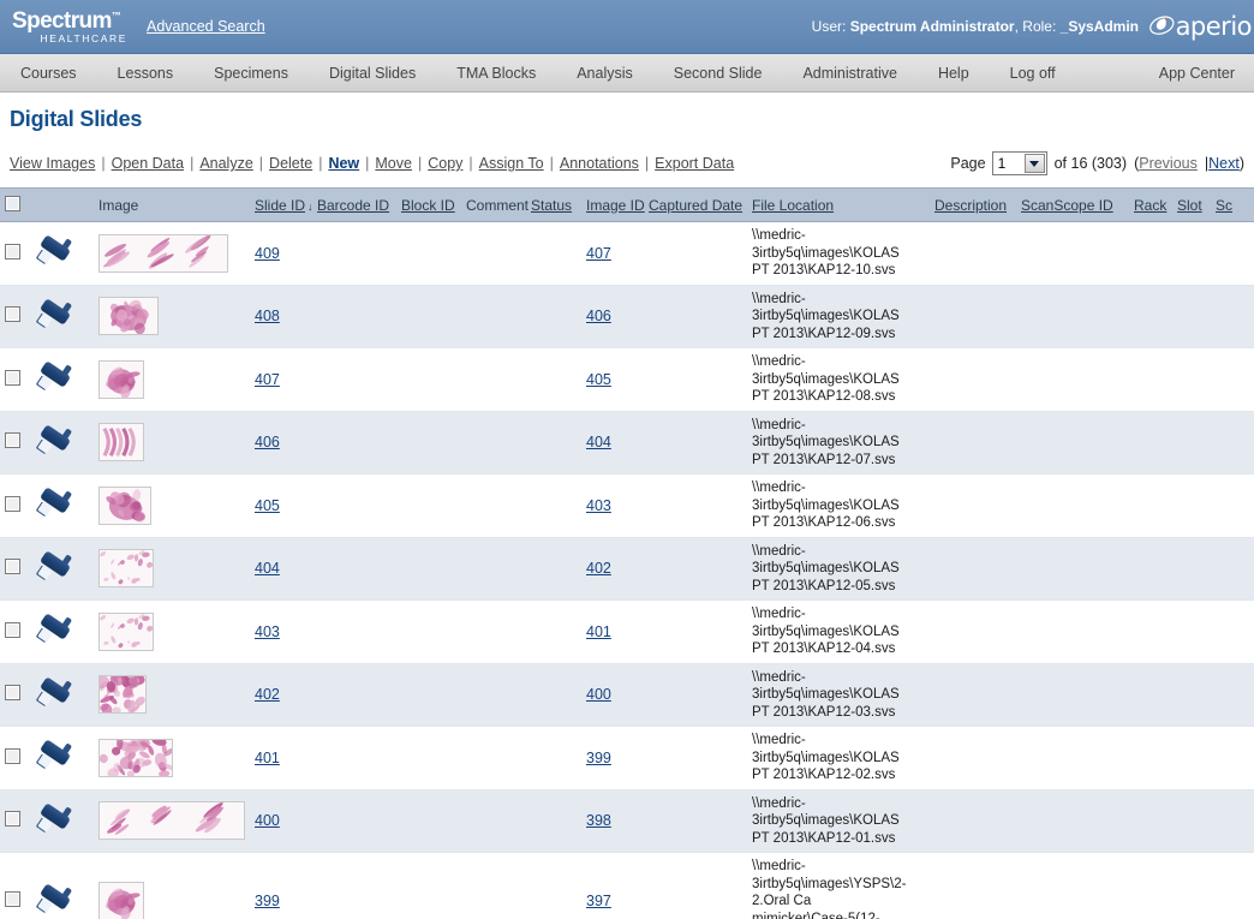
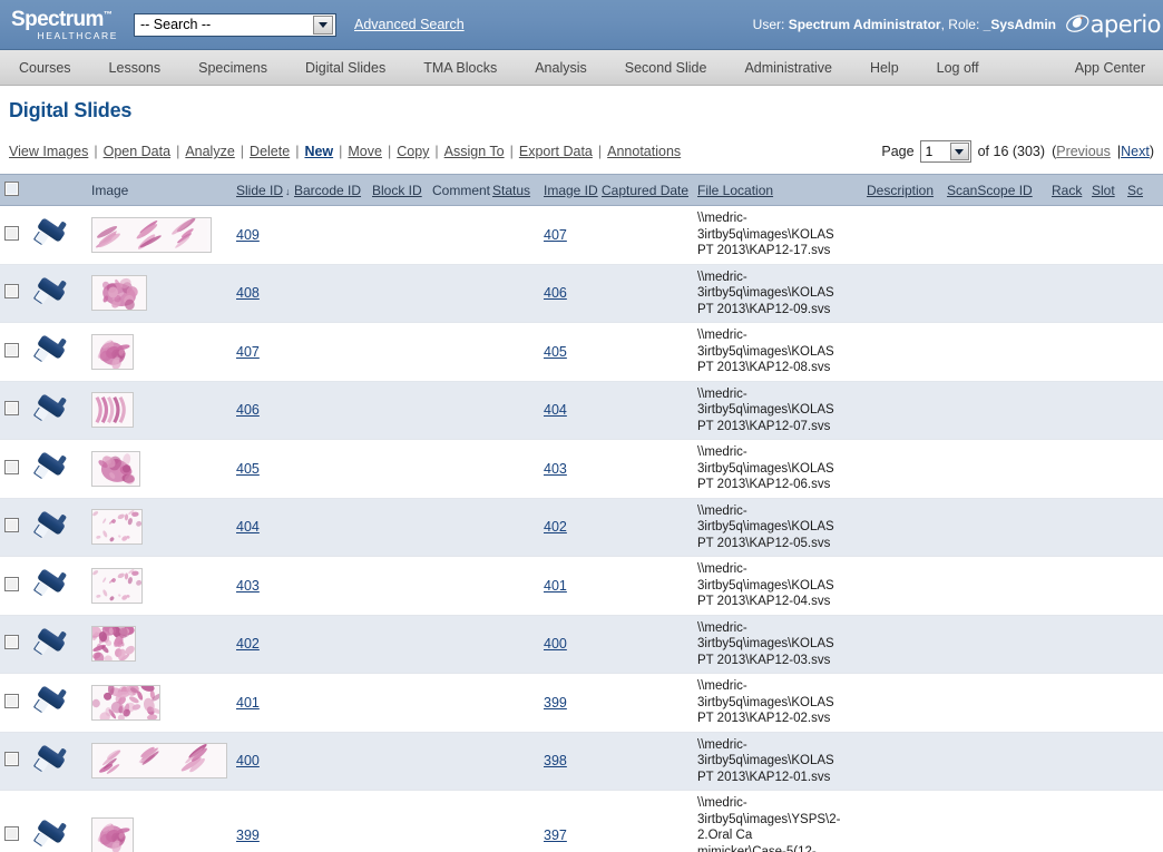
  Spectrum™
  HEALTHCARE
+ -- Search --
  Advanced Search
  User: Spectrum Administrator, Role: _SysAdmin
  aperio
  Courses
  Lessons
  Specimens
  Digital Slides
  TMA Blocks
  Analysis
  Second Slide
  Administrative
  Help
  Log off
  App Center
  Digital Slides
  View Images
  |
  Open Data
  |
  Analyze
  |
  Delete
  |
  New
  |
  Move
  |
  Copy
  |
  Assign To
  |
- Annotations
+ Export Data
  |
- Export Data
+ Annotations
  Page
  1
  of 16 (303)
  (
  Previous
  |
  Next
  )
  		Image	Slide ID ↓	Barcode ID	Block ID	Comment	Status	Image ID	Captured Date	File Location	Description	ScanScope ID	Rack	Slot	Sc
- 			409					407		\\medric- 3irtby5q\images\KOLAS PT 2013\KAP12-10.svs
+ 			409					407		\\medric- 3irtby5q\images\KOLAS PT 2013\KAP12-17.svs
  			408					406		\\medric- 3irtby5q\images\KOLAS PT 2013\KAP12-09.svs
  			407					405		\\medric- 3irtby5q\images\KOLAS PT 2013\KAP12-08.svs
  			406					404		\\medric- 3irtby5q\images\KOLAS PT 2013\KAP12-07.svs
  			405					403		\\medric- 3irtby5q\images\KOLAS PT 2013\KAP12-06.svs
  			404					402		\\medric- 3irtby5q\images\KOLAS PT 2013\KAP12-05.svs
  			403					401		\\medric- 3irtby5q\images\KOLAS PT 2013\KAP12-04.svs
  			402					400		\\medric- 3irtby5q\images\KOLAS PT 2013\KAP12-03.svs
  			401					399		\\medric- 3irtby5q\images\KOLAS PT 2013\KAP12-02.svs
  			400					398		\\medric- 3irtby5q\images\KOLAS PT 2013\KAP12-01.svs
